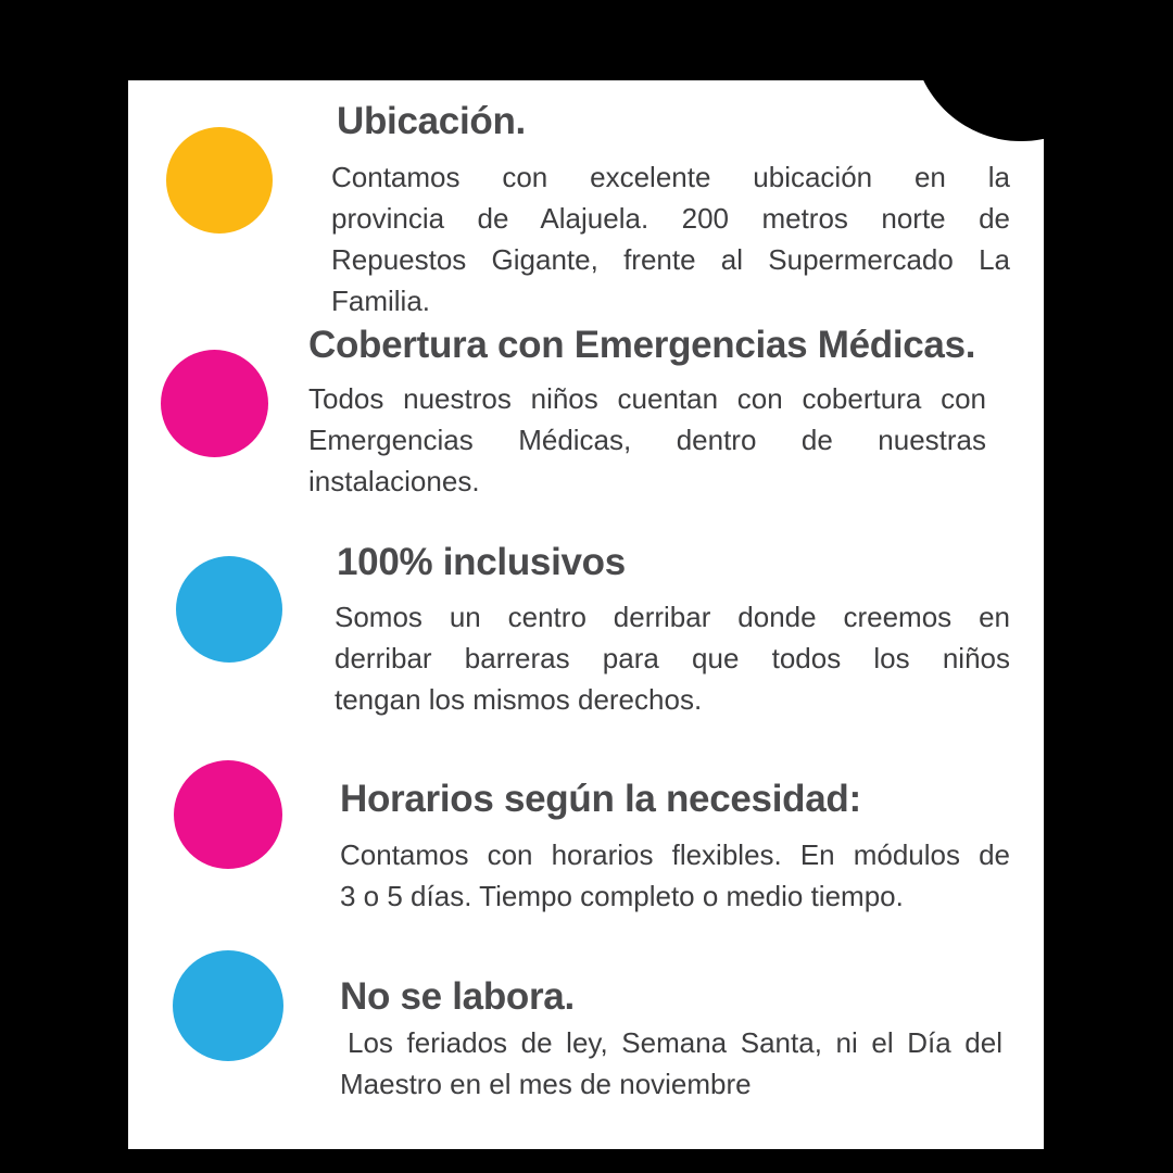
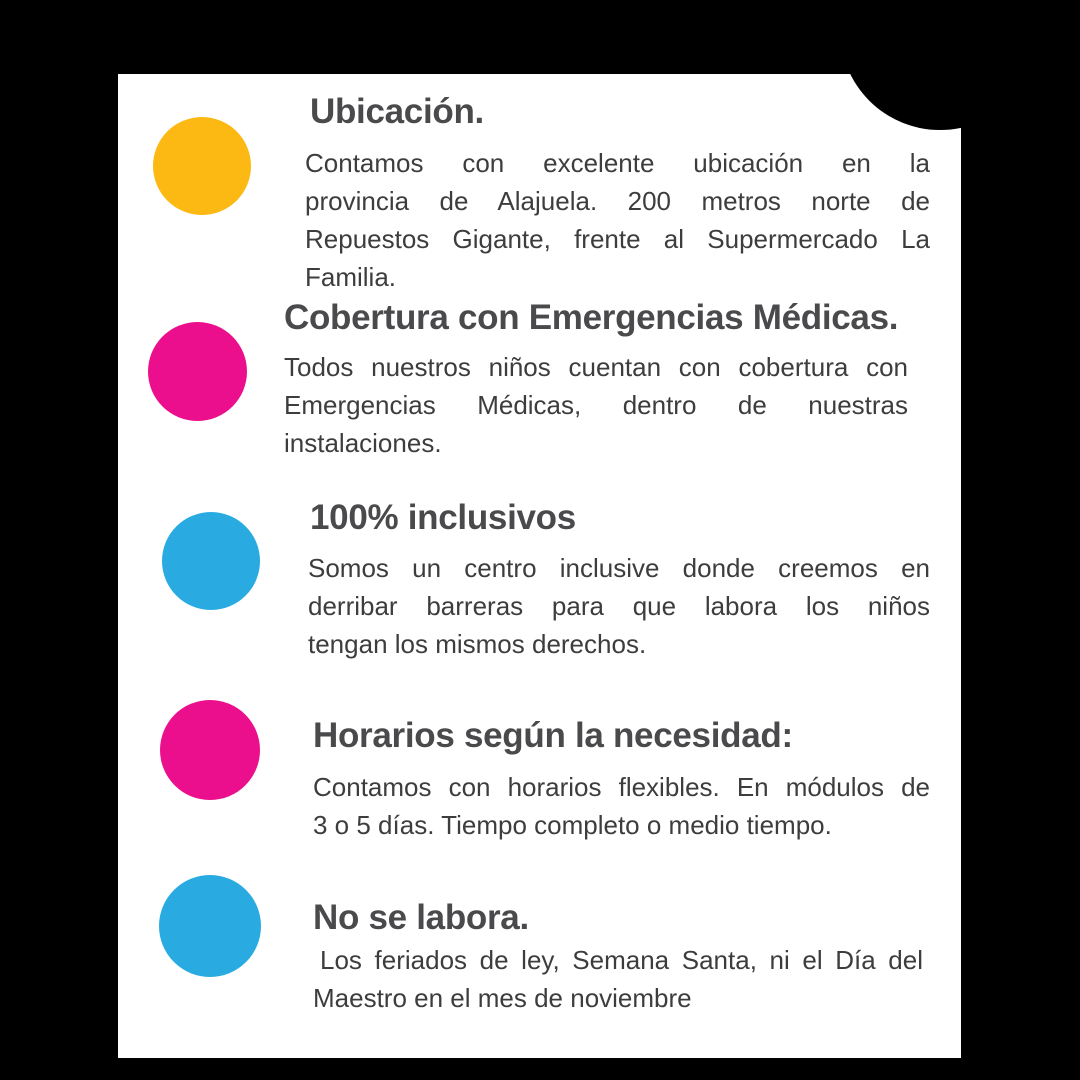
  Ubicación.
  Contamos con excelente ubicación en la
  provincia de Alajuela. 200 metros norte de
  Repuestos Gigante, frente al Supermercado La
  Familia.
  Cobertura con Emergencias Médicas.
  Todos nuestros niños cuentan con cobertura con
  Emergencias Médicas, dentro de nuestras
  instalaciones.
  100% inclusivos
- Somos un centro derribar donde creemos en
+ Somos un centro inclusive donde creemos en
- derribar barreras para que todos los niños
+ derribar barreras para que labora los niños
  tengan los mismos derechos.
  Horarios según la necesidad:
  Contamos con horarios flexibles. En módulos de
  3 o 5 días. Tiempo completo o medio tiempo.
  No se labora.
  Los feriados de ley, Semana Santa, ni el Día del
  Maestro en el mes de noviembre
